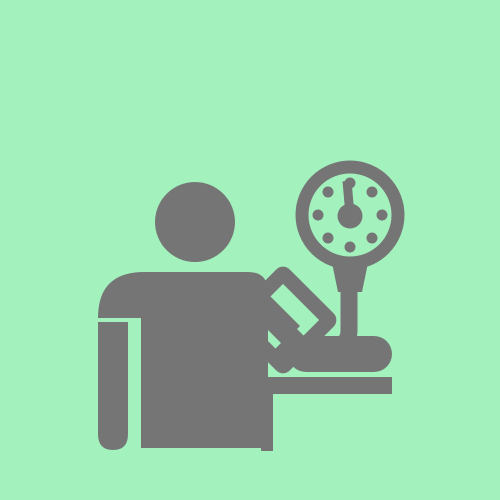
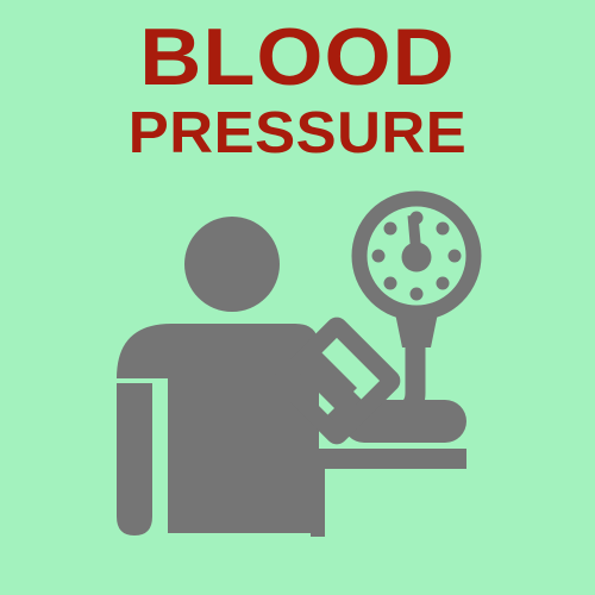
+ BLOOD
+ PRESSURE
